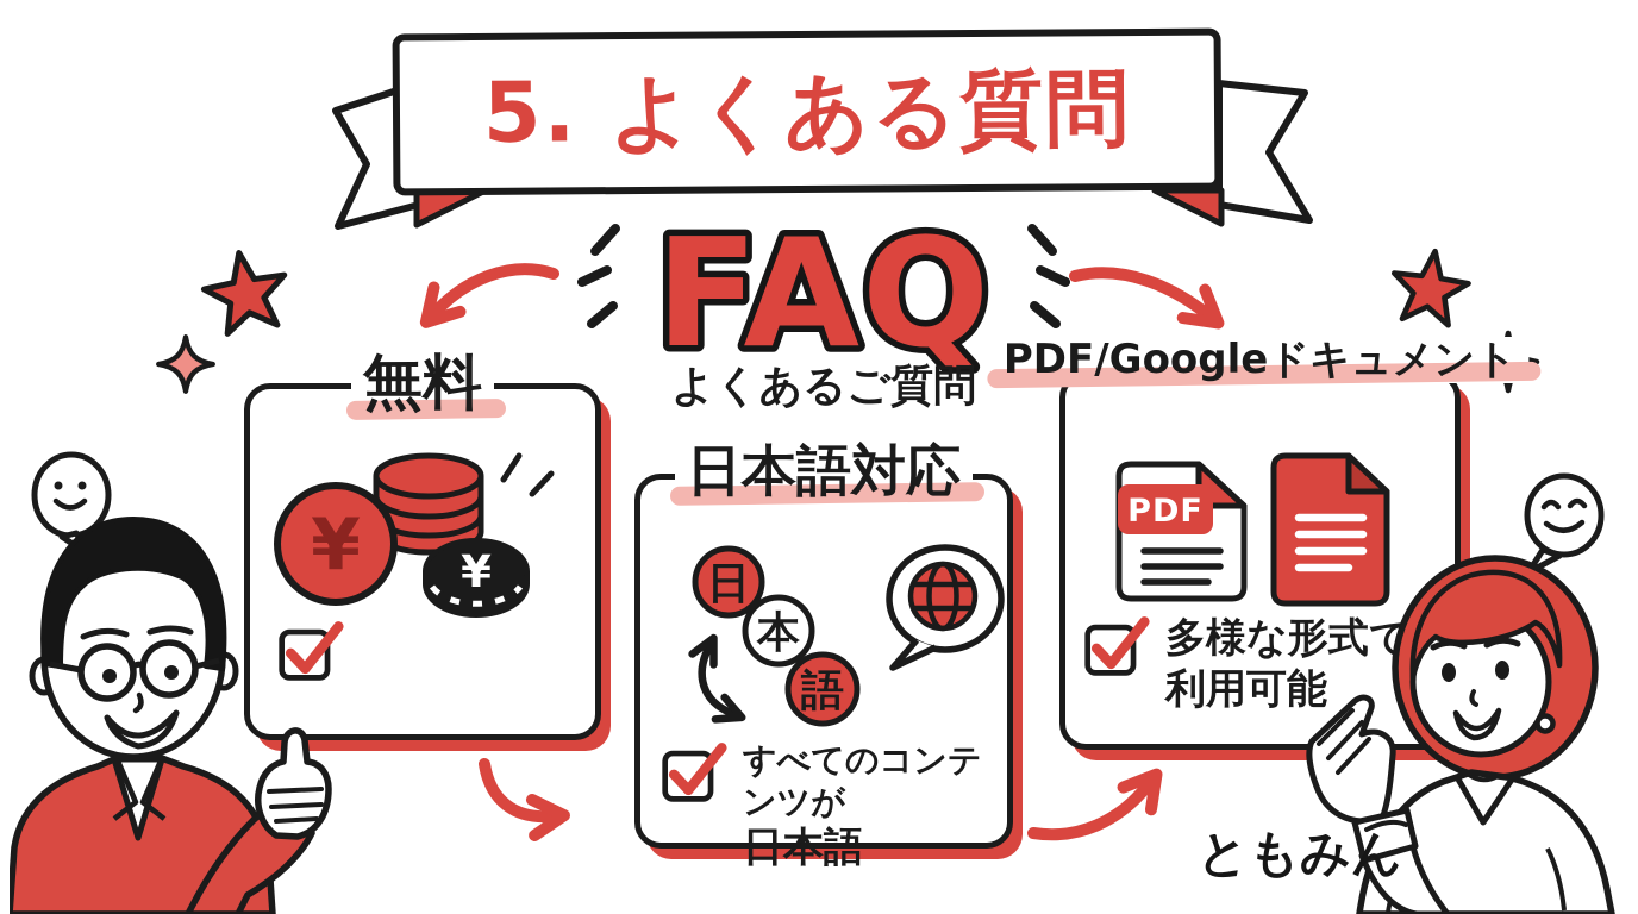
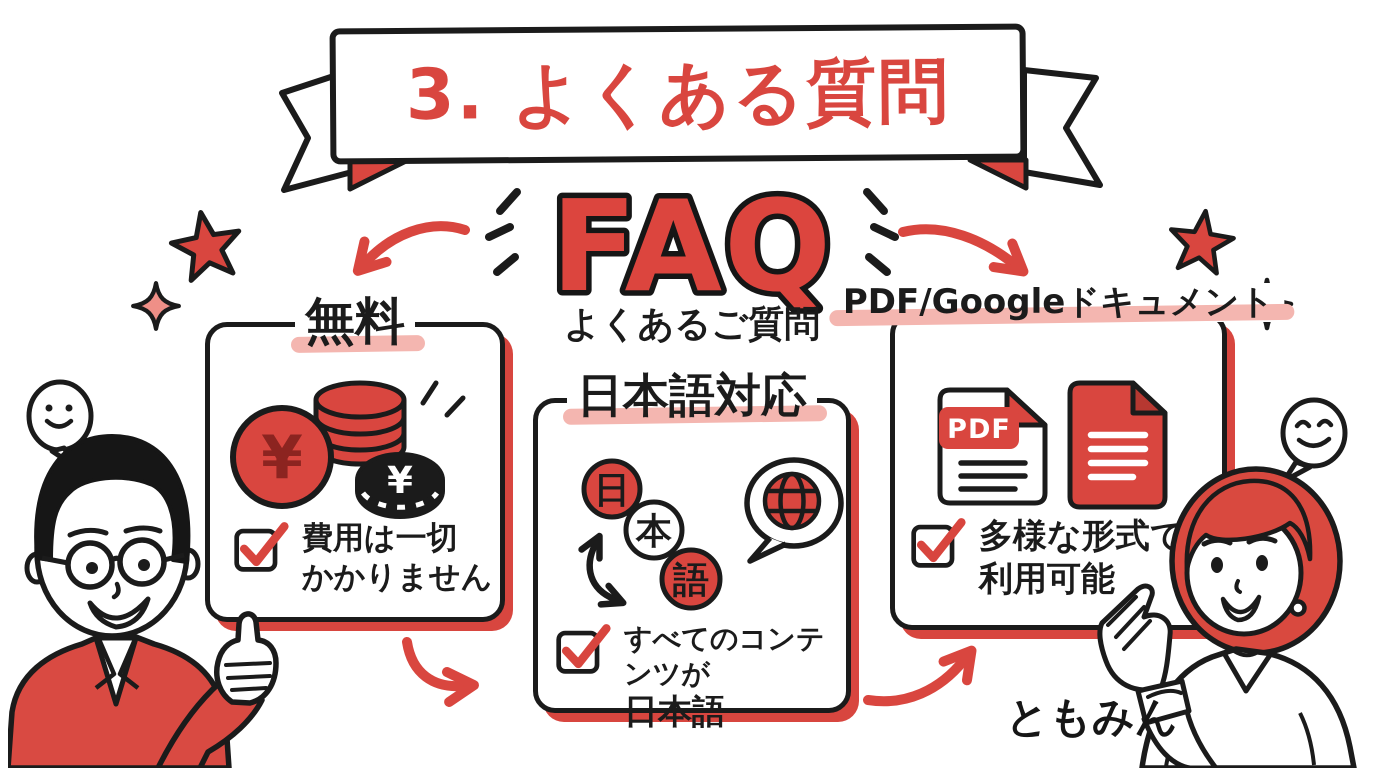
  FAQ
- 5. よくある質問
+ 3. よくある質問
  よくあるご質問
  無料
  ¥
  ¥
+ 費用は一切
+ かかりません
  日本語対応
  日
  本
  語
  すべてのコンテンツが
  日本語
  PDF/Googleドキュメント
  PDF
  多様な形式で
  利用可能
  ともみん
